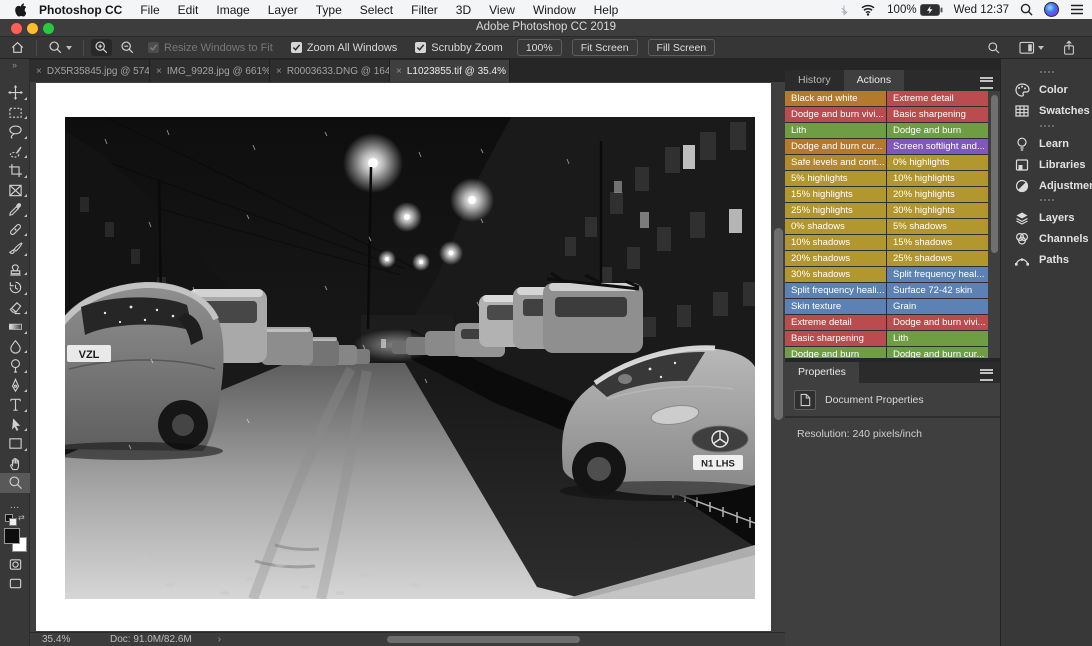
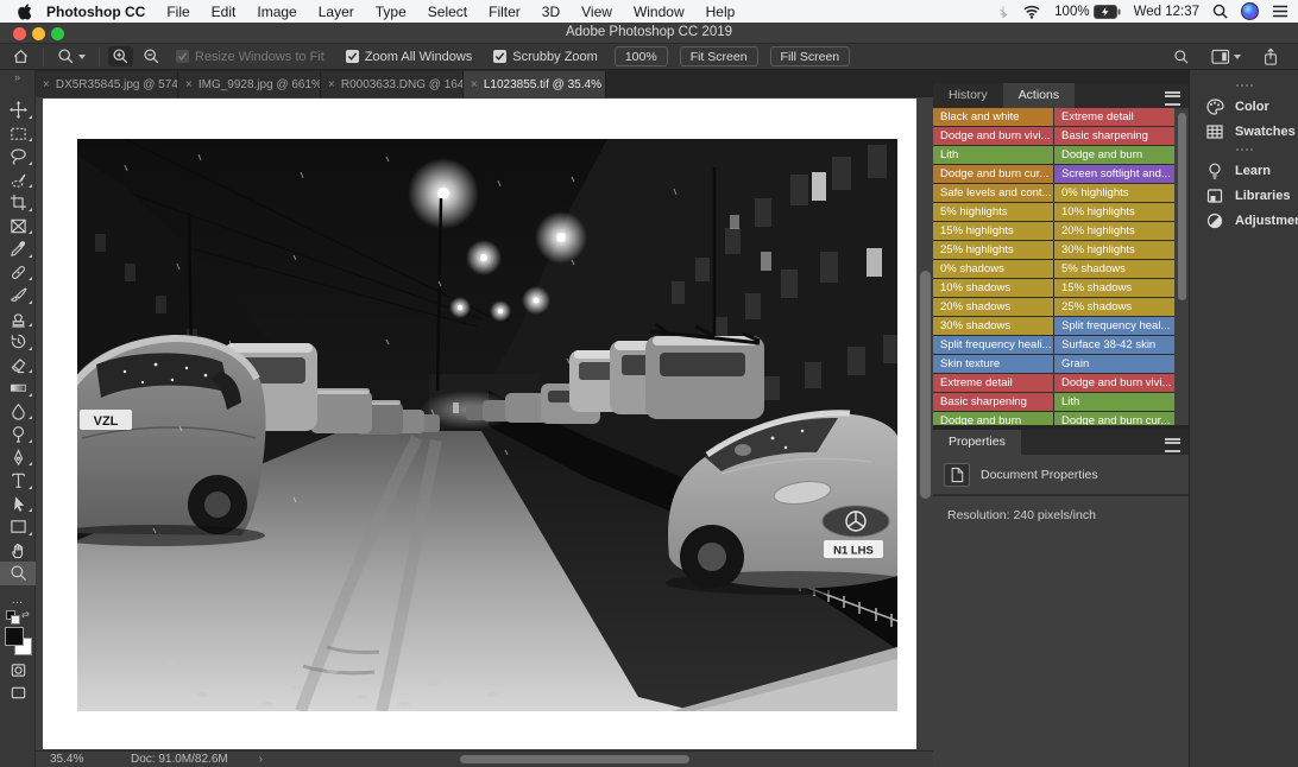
  Photoshop CC
  File
  Edit
  Image
  Layer
  Type
  Select
  Filter
  3D
  View
  Window
  Help
  100%
  Wed 12:37
  Adobe Photoshop CC 2019
  Resize Windows to Fit
  Zoom All Windows
  Scrubby Zoom
  100%
  Fit Screen
  Fill Screen
  »
  …
  ⇄
  ×
  ×
  IMG_9928.jpg @ 661%
  ×
  ×
  L1023855.tif @ 35.4%
  VZL
  N1 LHS
  35.4%
  Doc: 91.0M/82.6M
  ›
  History
  Actions
  Black and white
  Extreme detail
  Dodge and burn vivi...
  Basic sharpening
  Lith
  Dodge and burn
  Dodge and burn cur...
  Screen softlight and...
  Safe levels and cont...
  0% highlights
  5% highlights
  10% highlights
  15% highlights
  20% highlights
  25% highlights
  30% highlights
  0% shadows
  5% shadows
  10% shadows
  15% shadows
  20% shadows
  25% shadows
  30% shadows
  Split frequency heal...
  Split frequency heali...
- Surface 72-42 skin
+ Surface 38-42 skin
  Skin texture
  Grain
  Extreme detail
  Dodge and burn vivi...
  Basic sharpening
  Lith
  Dodge and burn
  Dodge and burn cur...
  Properties
  Document Properties
  Resolution: 240 pixels/inch
  Color
  Swatches
  Learn
  Libraries
  Adjustme
- Layers
- Channels
- Paths
